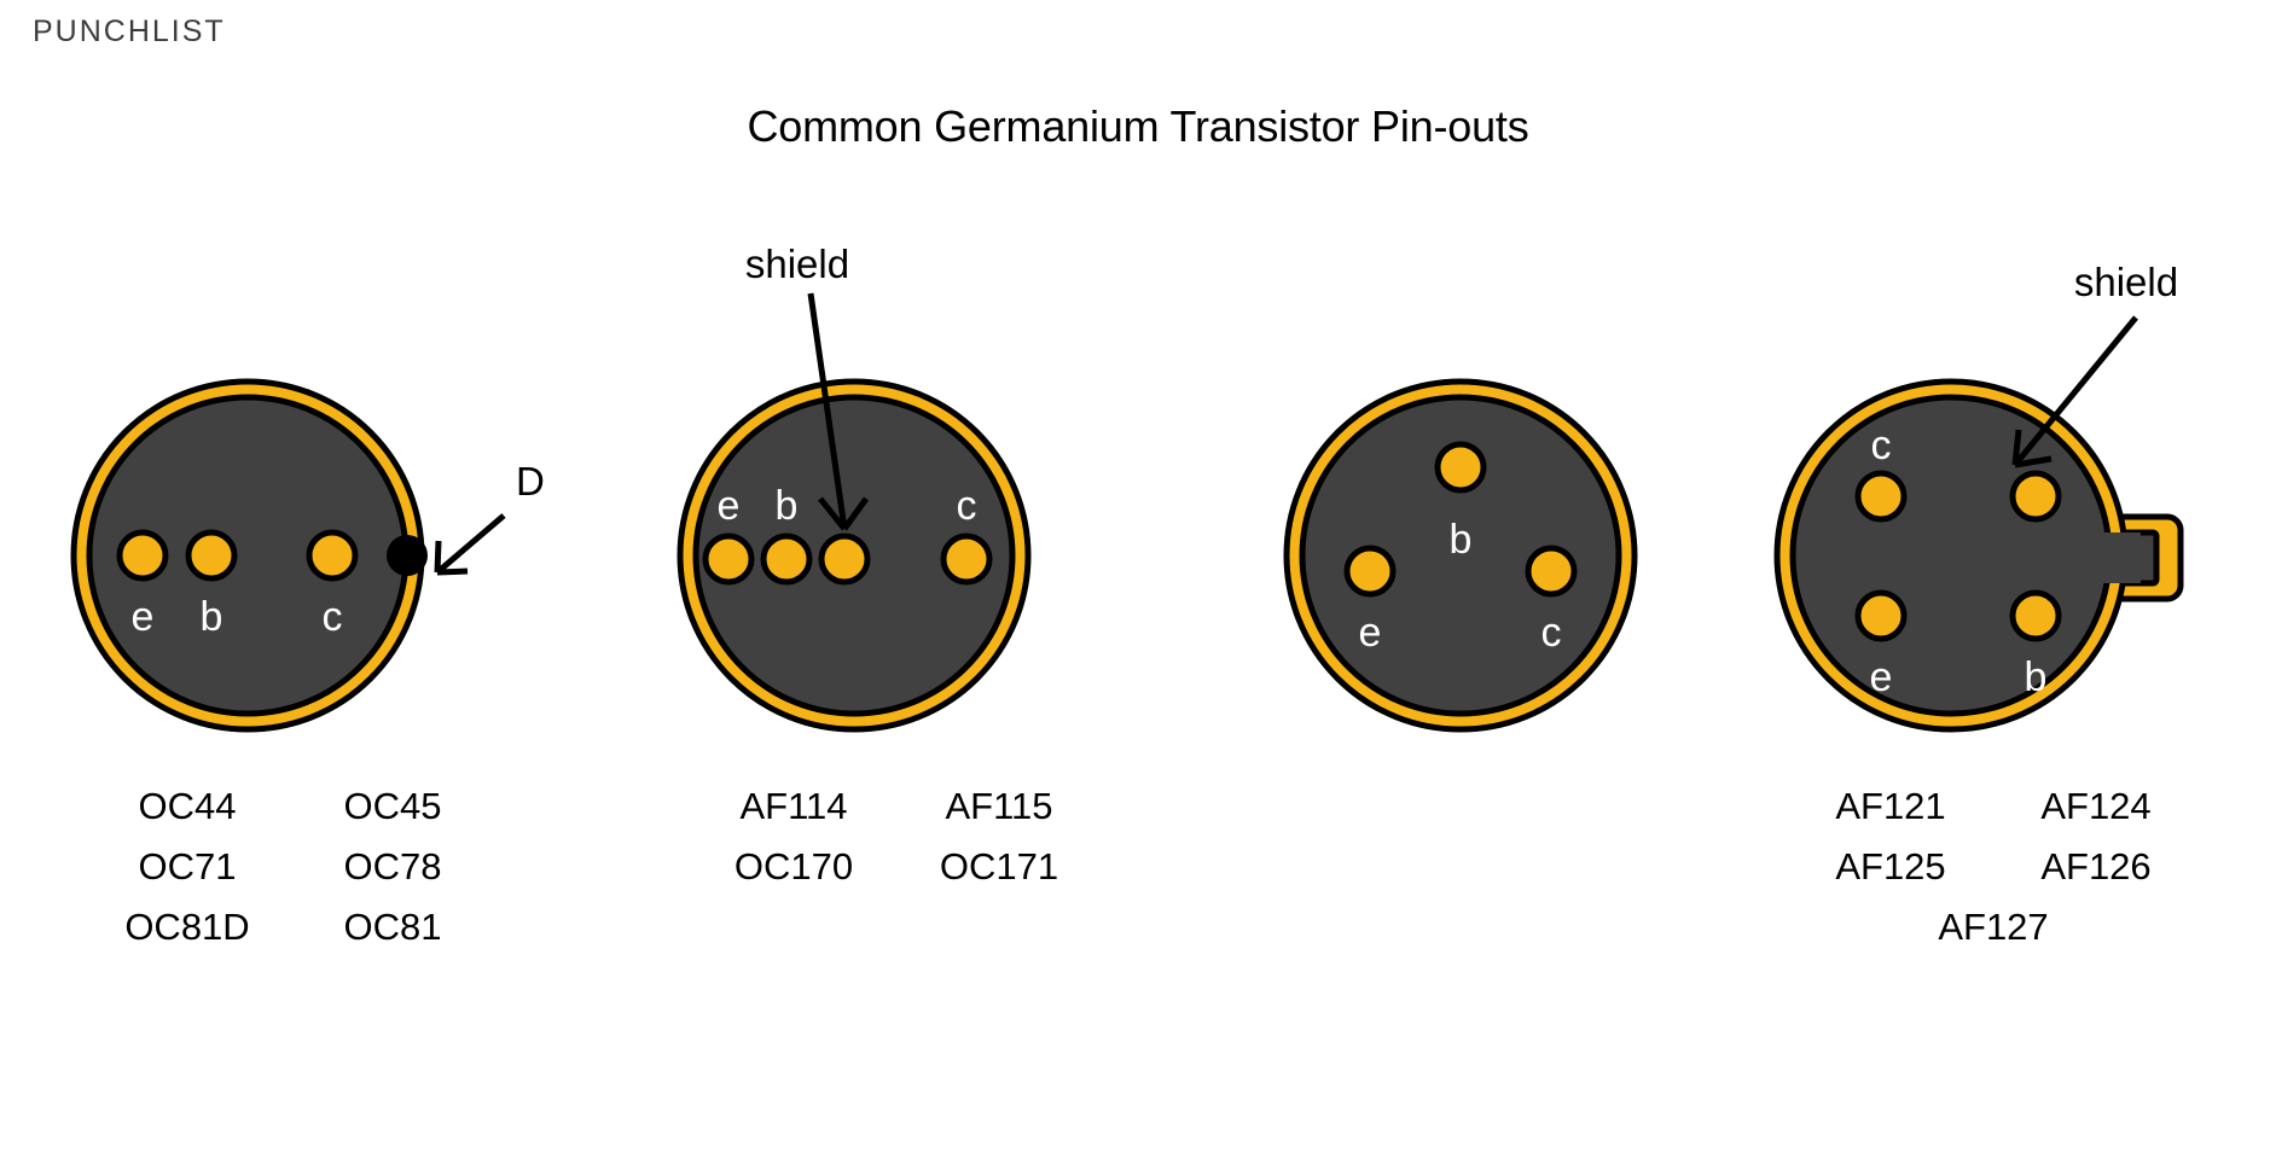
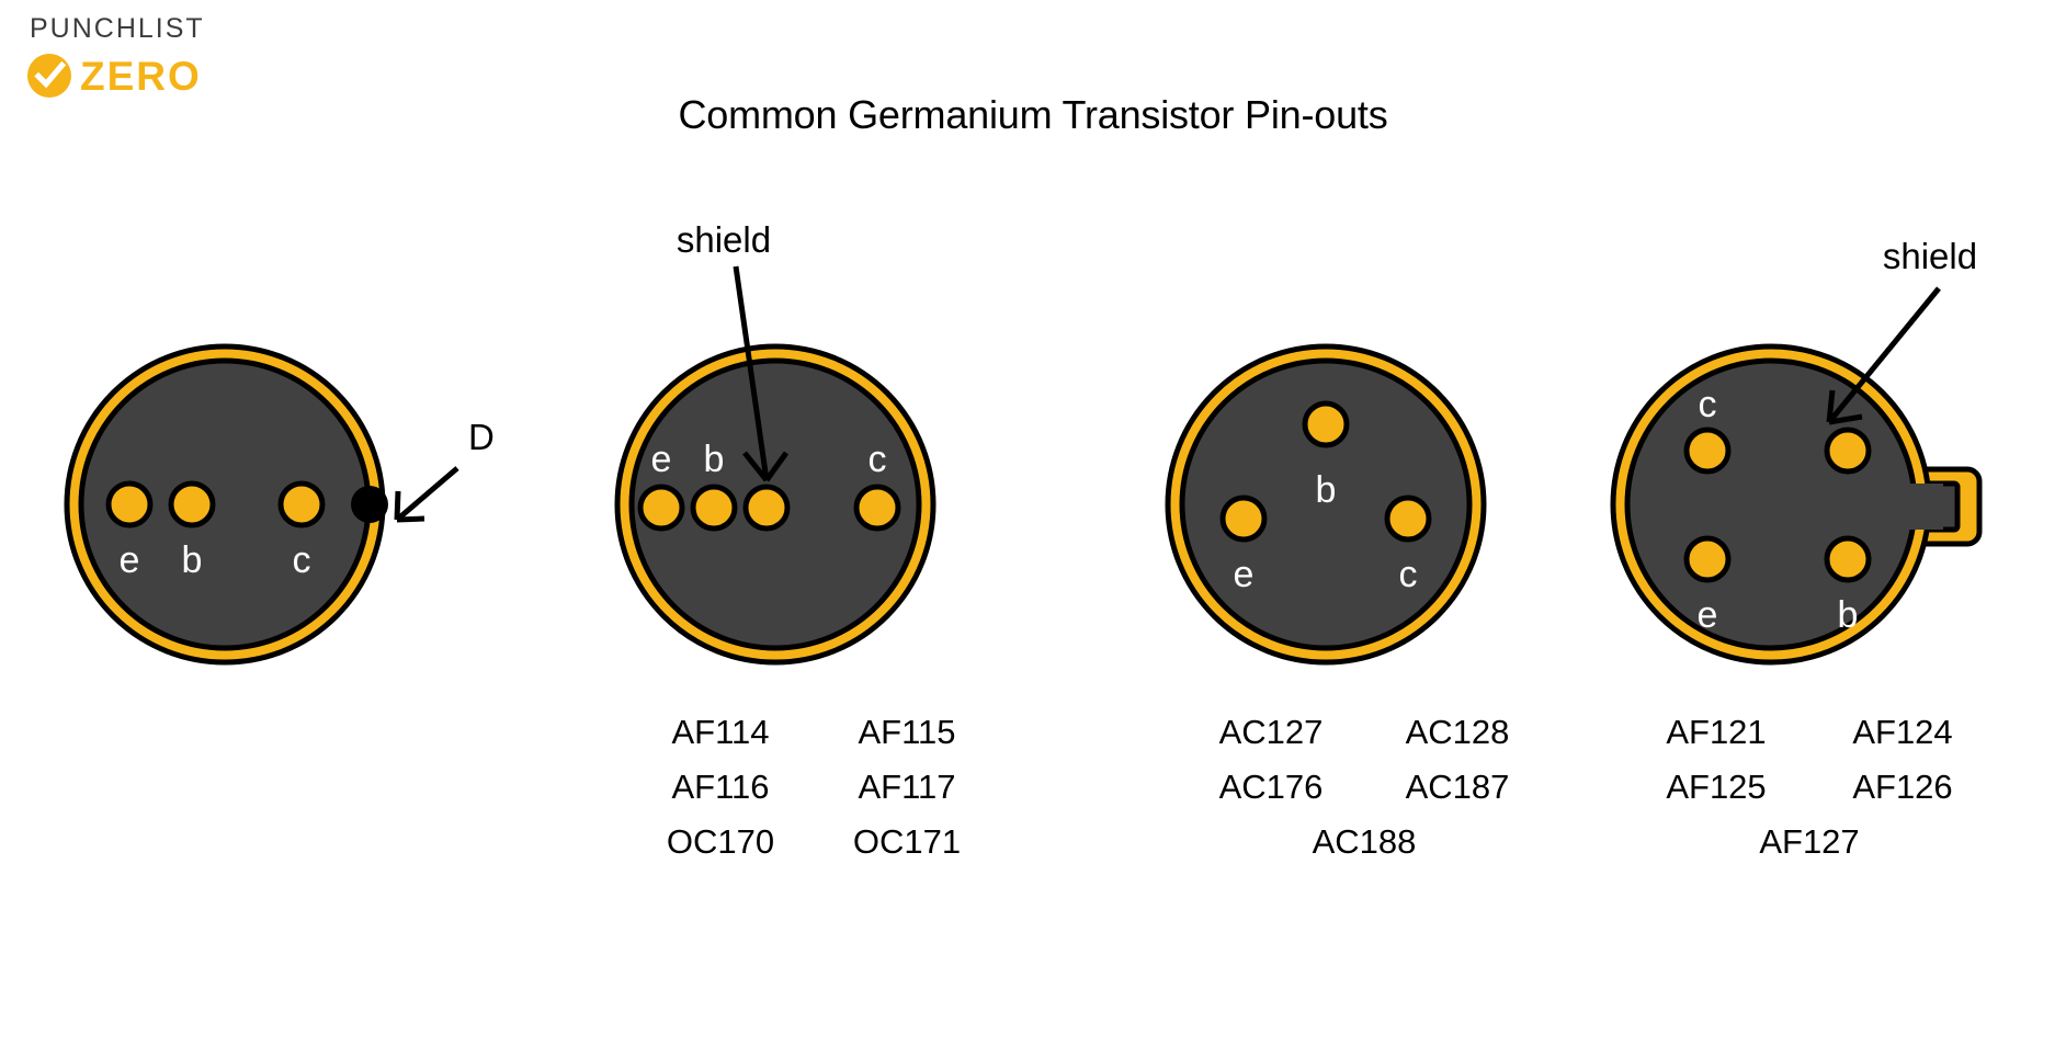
  PUNCHLIST
+ ZERO
  Common Germanium Transistor Pin-outs
  e
  b
  c
- OC44
- OC45
- OC71
- OC78
- OC81D
- OC81
  e
  b
  c
  shield
  AF114
  AF115
+ AF116
+ AF117
  OC170
  OC171
  b
  e
  c
+ AC127
+ AC128
+ AC176
+ AC187
+ AC188
  c
  e
  b
  shield
  AF121
  AF124
  AF125
  AF126
  AF127
